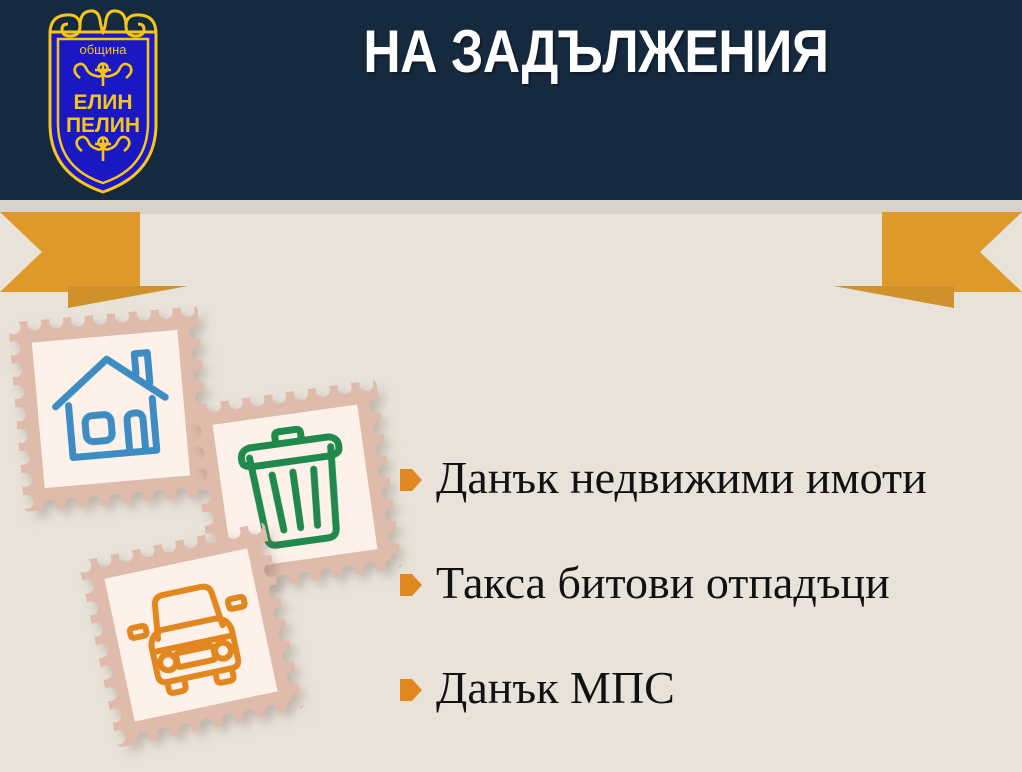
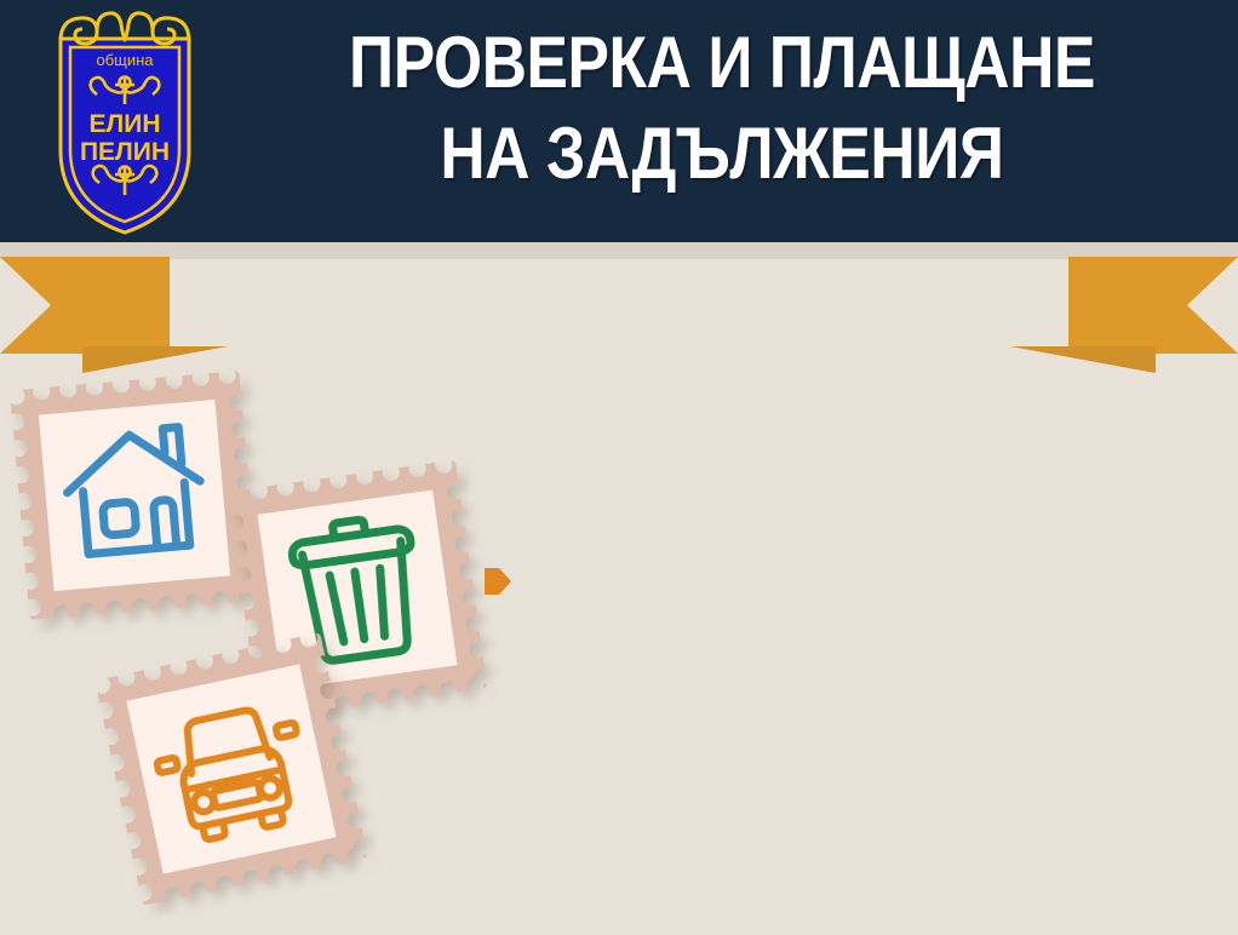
  община
  ЕЛИН
  ПЕЛИН
+ ПРОВЕРКА И ПЛАЩАНЕ
  НА ЗАДЪЛЖЕНИЯ
- Данък недвижими имоти
- Такса битови отпадъци
- Данък МПС
